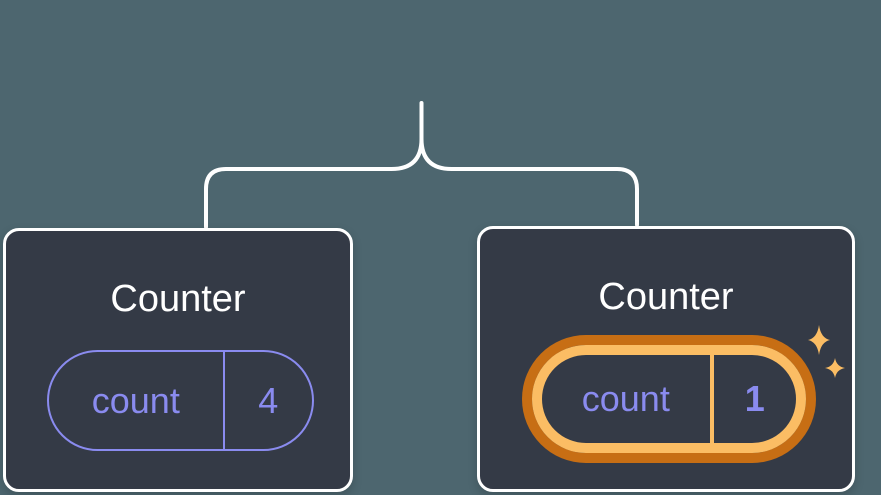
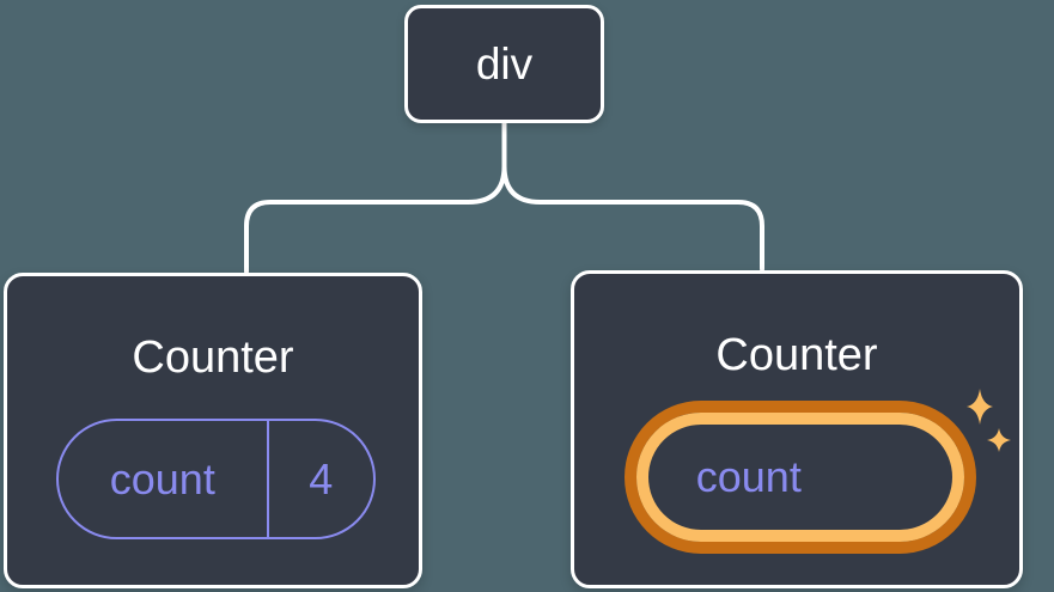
+ div
  Counter
  count
  4
  Counter
  count
- 1
